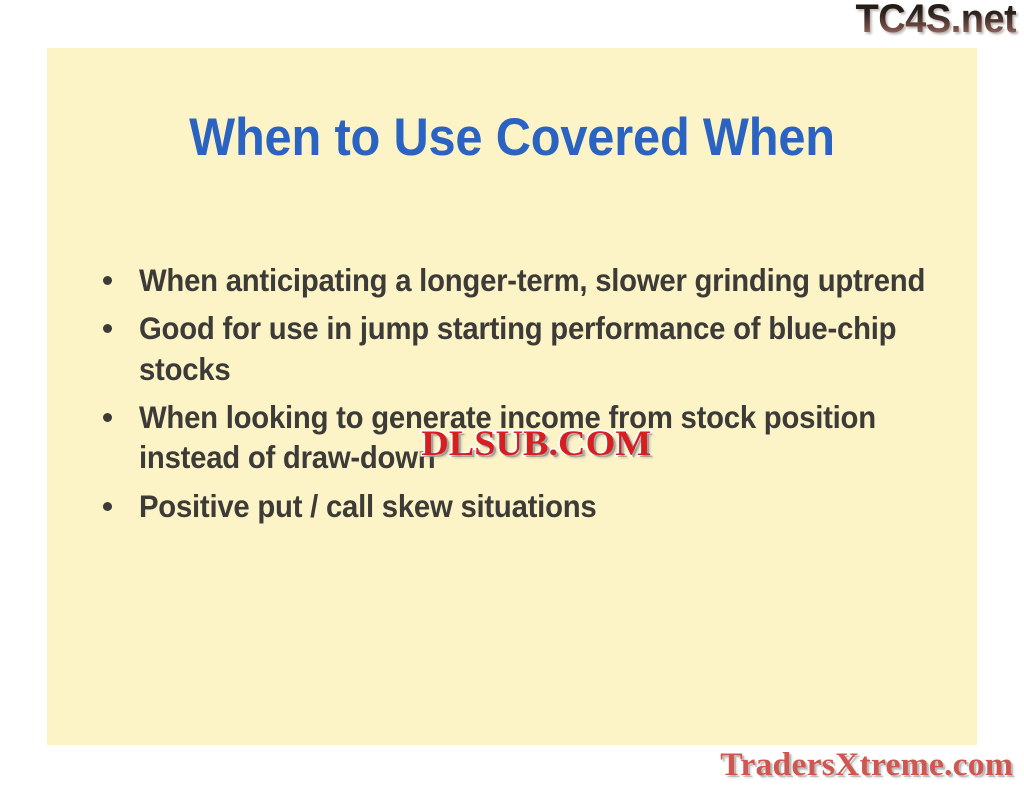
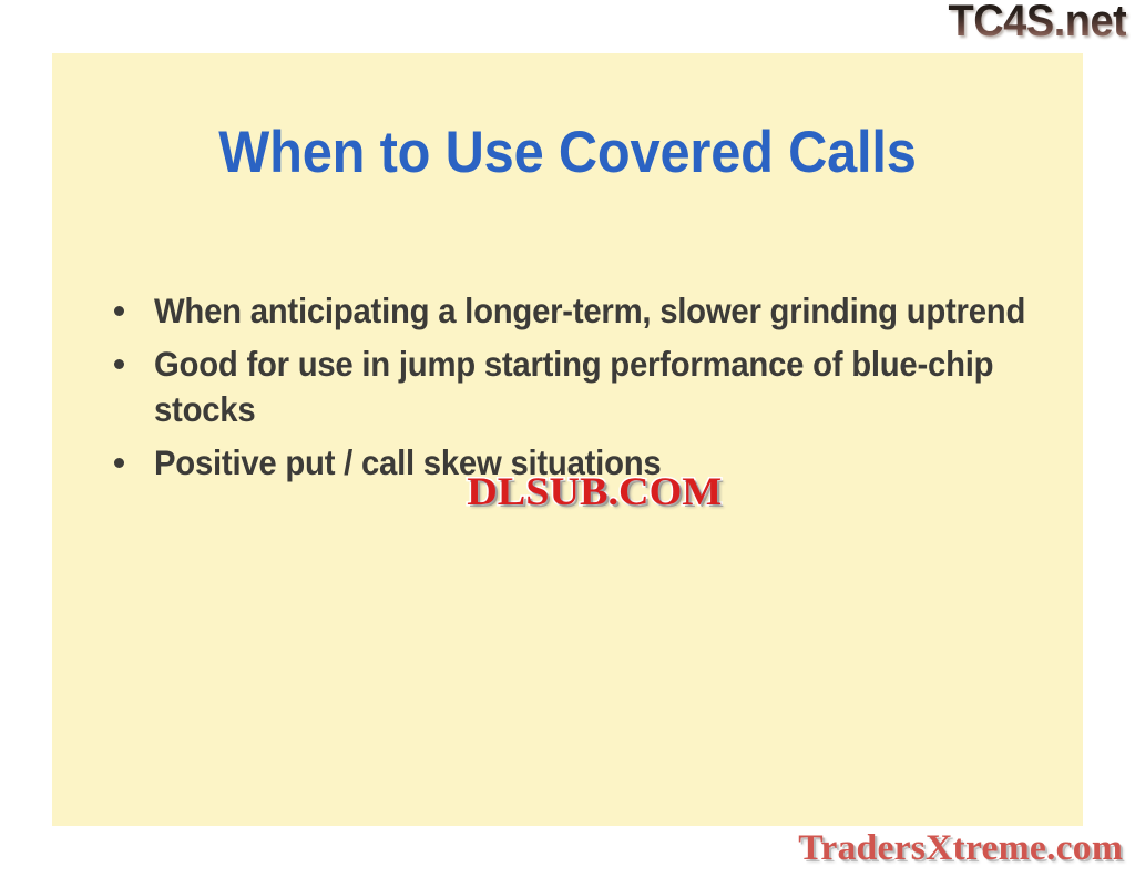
- When to Use Covered When
+ When to Use Covered Calls
  When anticipating a longer-term, slower grinding uptrend
  Good for use in jump starting performance of blue-chip stocks
- When looking to generate income from stock position instead of draw-down
  Positive put / call skew situations
  DLSUB.COM
  TC4S.net
  TradersXtreme.com
